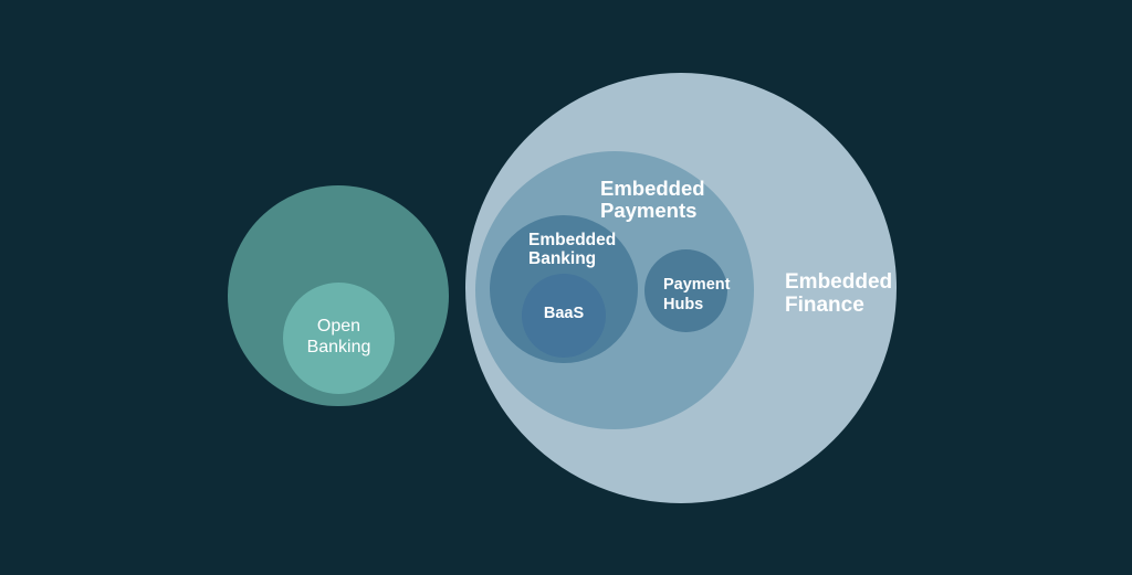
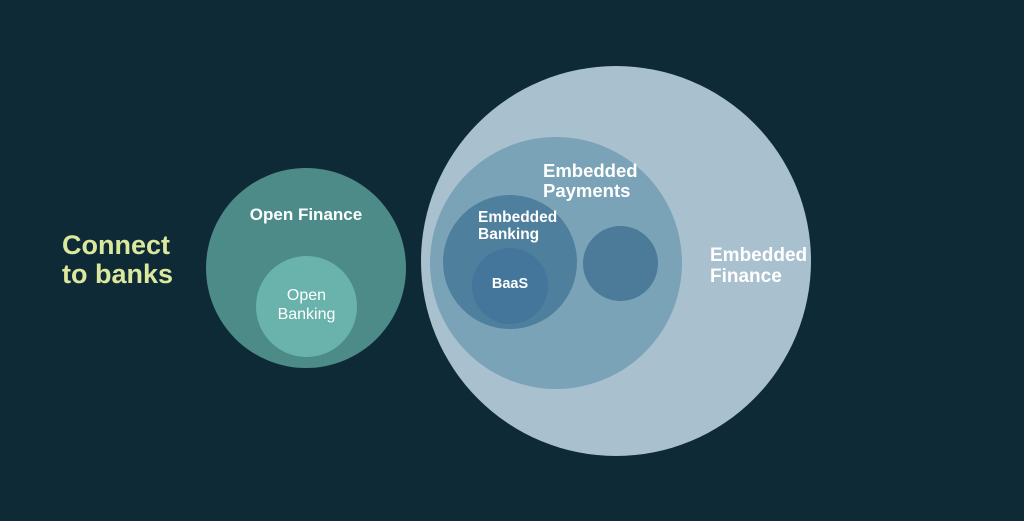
+ Connect
+ to banks
+ Open Finance
  Open
  Banking
  Embedded
  Payments
  Embedded
  Banking
  BaaS
- Payment
- Hubs
  Embedded
  Finance
